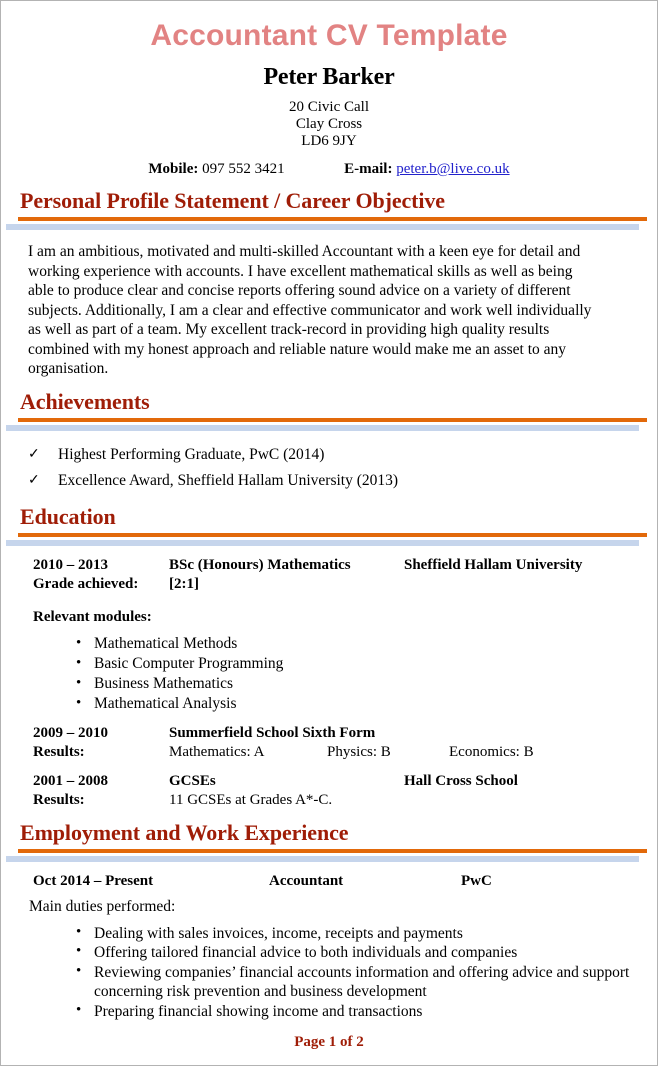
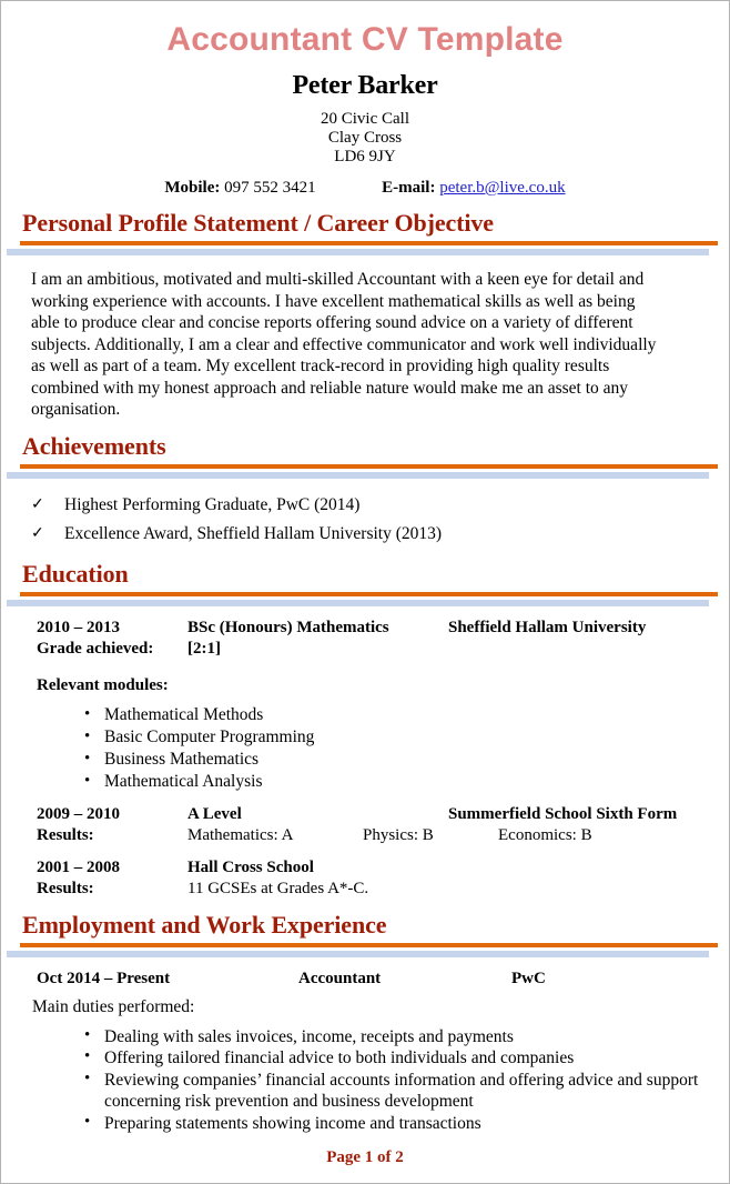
  Accountant CV Template
  Peter Barker
  20 Civic Call
  Clay Cross
  LD6 9JY
  Mobile: 097 552 3421 E-mail: peter.b@live.co.uk
  Personal Profile Statement / Career Objective
  I am an ambitious, motivated and multi-skilled Accountant with a keen eye for detail and working experience with accounts. I have excellent mathematical skills as well as being able to produce clear and concise reports offering sound advice on a variety of different subjects. Additionally, I am a clear and effective communicator and work well individually as well as part of a team. My excellent track-record in providing high quality results combined with my honest approach and reliable nature would make me an asset to any organisation.
  Achievements
  ✓
  Highest Performing Graduate, PwC (2014)
  ✓
  Excellence Award, Sheffield Hallam University (2013)
  Education
  2010 – 2013
  BSc (Honours) Mathematics
  Sheffield Hallam University
  Grade achieved:
  [2:1]
  Relevant modules:
  Mathematical Methods
  Basic Computer Programming
  Business Mathematics
  Mathematical Analysis
  2009 – 2010
+ A Level
  Summerfield School Sixth Form
  Results:
  Mathematics: A
  Physics: B
  Economics: B
  2001 – 2008
- GCSEs
  Hall Cross School
  Results:
  11 GCSEs at Grades A*-C.
  Employment and Work Experience
  Oct 2014 – Present
  Accountant
  PwC
  Main duties performed:
  Dealing with sales invoices, income, receipts and payments
  Offering tailored financial advice to both individuals and companies
  Reviewing companies’ financial accounts information and offering advice and support concerning risk prevention and business development
- Preparing financial showing income and transactions
+ Preparing statements showing income and transactions
  Page 1 of 2
